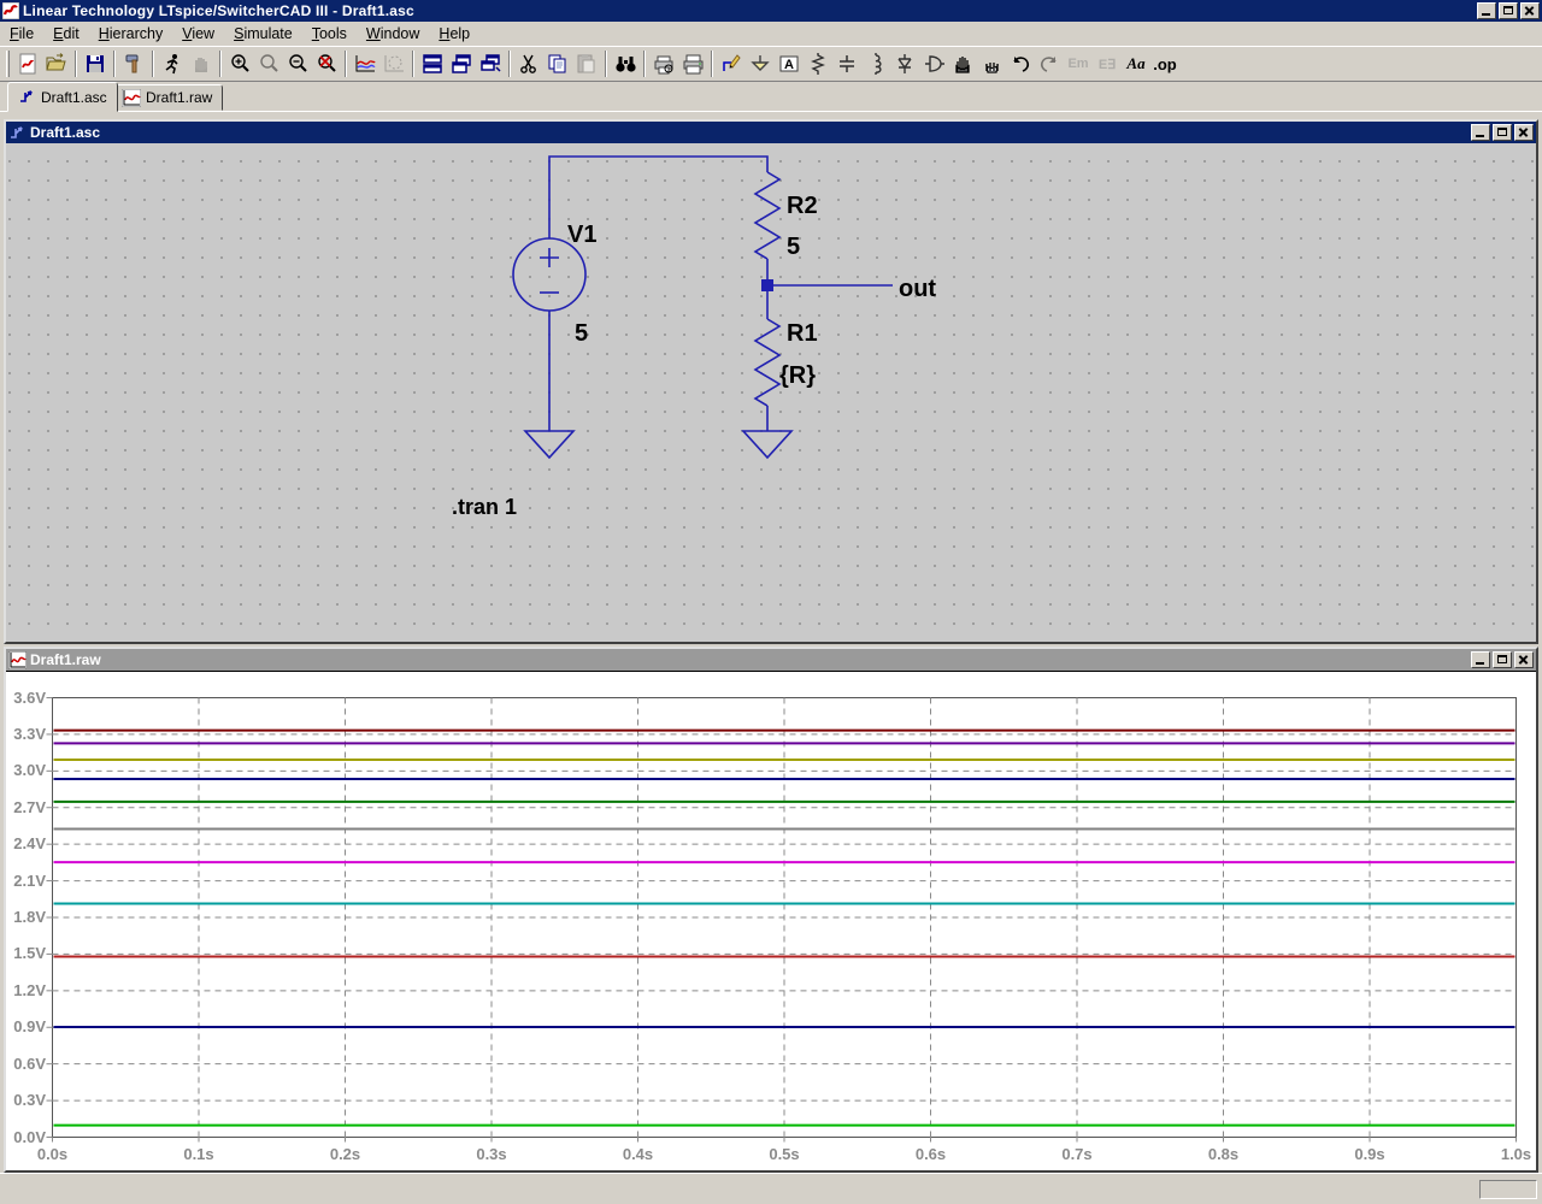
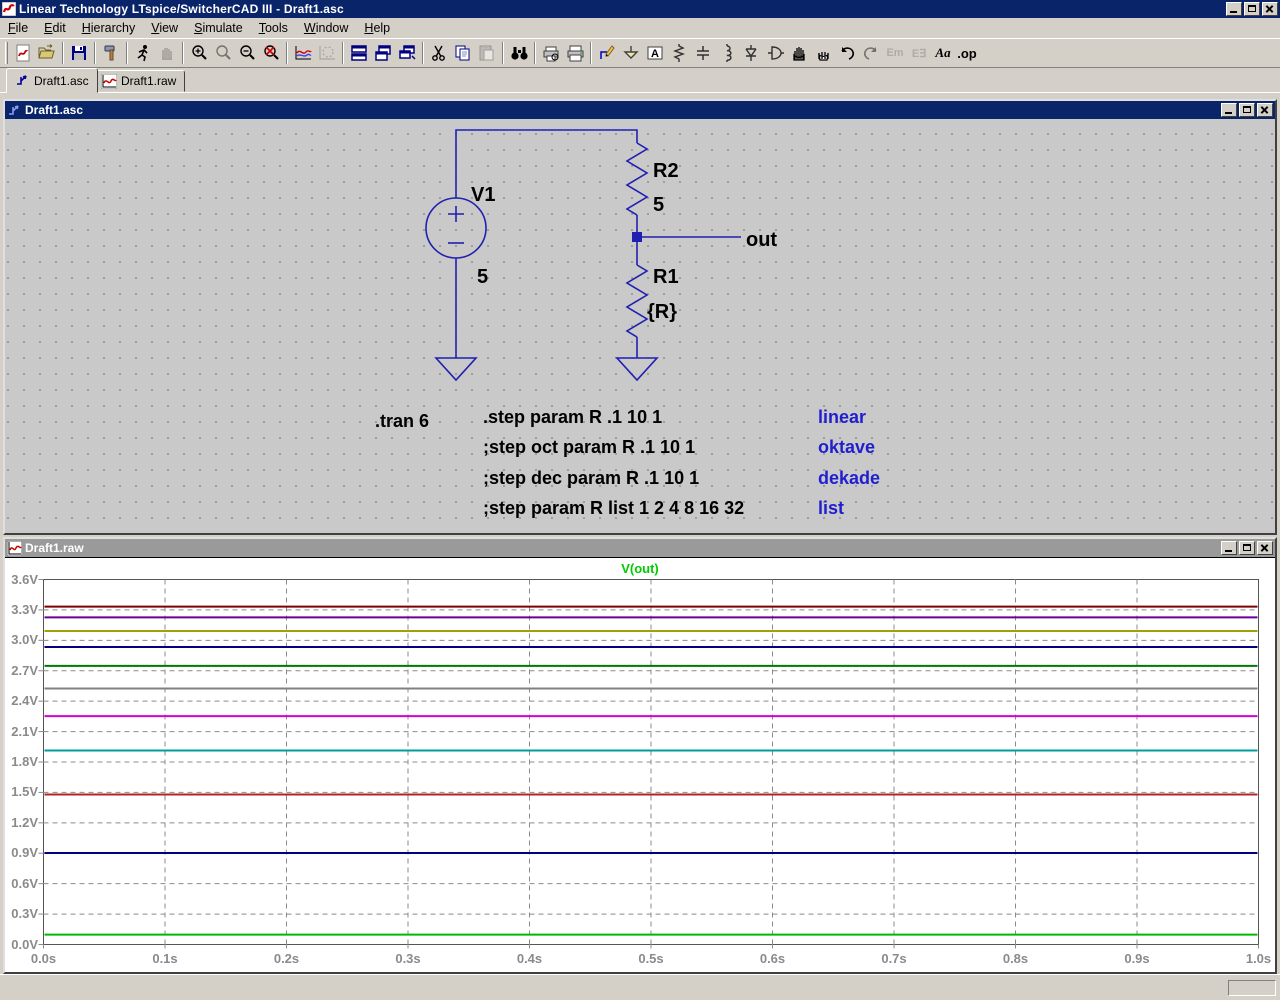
  Linear Technology LTspice/SwitcherCAD III - Draft1.asc
  File
  Edit
  Hierarchy
  View
  Simulate
  Tools
  Window
  Help
  A
  Em
  E∃
  Aa
  .op
  Draft1.asc
  Draft1.raw
  Draft1.asc
  V1
  5
  R2
  5
  R1
  {R}
  out
- .tran 1
+ .tran 6
+ .step param R .1 10 1
+ linear
+ ;step oct param R .1 10 1
+ oktave
+ ;step dec param R .1 10 1
+ dekade
+ ;step param R list 1 2 4 8 16 32
+ list
  Draft1.raw
+ V(out)
  0.0V
  0.3V
  0.6V
  0.9V
  1.2V
  1.5V
  1.8V
  2.1V
  2.4V
  2.7V
  3.0V
  3.3V
  3.6V
  0.0s
  0.1s
  0.2s
  0.3s
  0.4s
  0.5s
  0.6s
  0.7s
  0.8s
  0.9s
  1.0s
